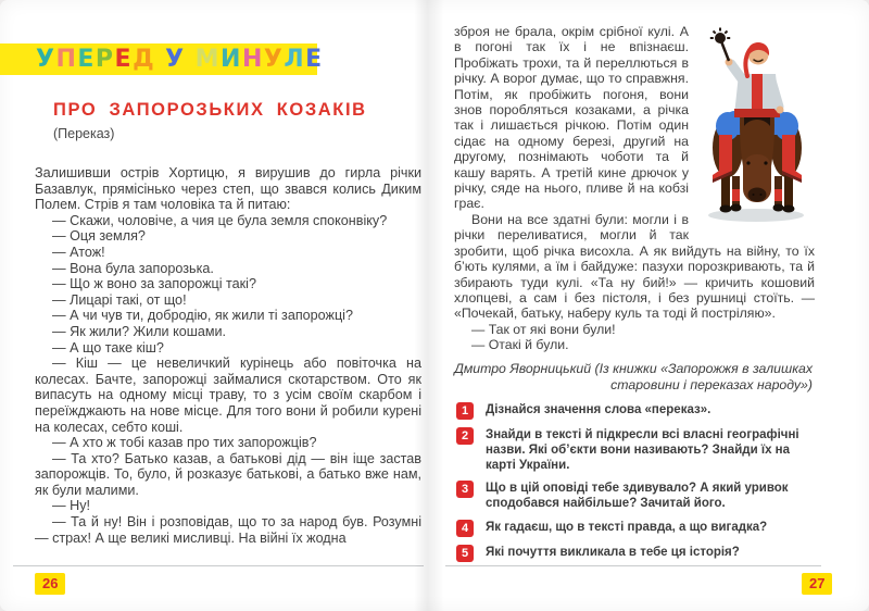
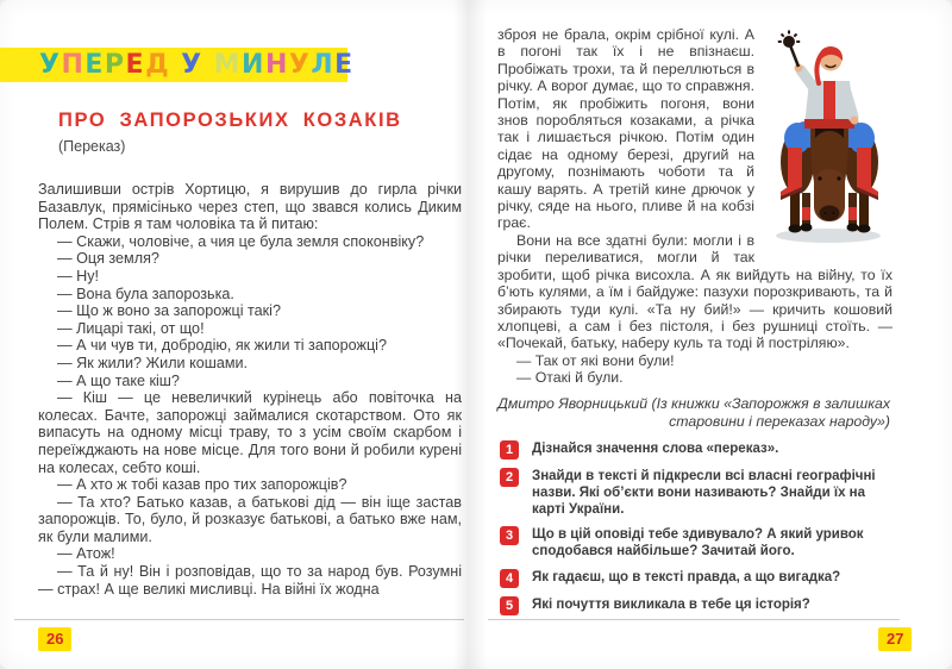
  УПЕРЕД У МИНУЛЕ
  ПРО ЗАПОРОЗЬКИХ КОЗАКІВ
  (Переказ)
  Залишивши острів Хортицю, я вирушив до гирла річк Базавлук, прямісінько через степ, що звався колись Дики Полем. Стрів я там чоловіка та й питаю:
  — Скажи, чоловіче, а чия це була земля споконвіку?
  — Оця земля?
- — Атож!
+ — Ну!
  — Вона була запорозька.
  — Що ж воно за запорожці такі?
  — Лицарі такі, от що!
  — А чи чув ти, добродію, як жили ті запорожці?
  — Як жили? Жили кошами.
  — А що таке кіш?
  — Кіш — це невеличкий курінець або повіточка н колесах. Бачте, запорожці займалися скотарством. Ото я випасуть на одному місці траву, то з усім своїм скарбом переїжджають на нове місце. Для того вони й робили куре на колесах, себто коші.
  — А хто ж тобі казав про тих запорожців?
  — Та хто? Батько казав, а батькові дід — він іще заста запорожців. То, було, й розказує батькові, а батько вже на як були малими.
- — Ну!
+ — Атож!
  — Та й ну! Він і розповідав, що то за народ був. Розум — страх! А ще великі мисливці. На війні їх жодна
  26
  зброя не брала, окрім срібної кулі. А в погоні так їх і не впізнаєш. Пробіжать трохи, та й переллються в річку. А ворог думає, що то справжня. Потім, як пробіжить погоня, вони знов поробляться козаками, а річка так і лишається річкою. Потім один сідає на одному березі, другий на другому, познімають чоботи та й кашу варять. А третій кине дрючок у річку, сяде на нього, пливе й на кобзі грає.
  Вони на все здатні були: могли і в річки переливатися, могли й так зробити, щоб річка висохла. А як вийдуть на війну, то їх б’ють кулями, а їм і байдуже: пазухи порозкривають, та й збирають туди кулі. «Та ну бий!» — кричить кошовий хлопцеві, а сам і без пістоля, і без рушниці стоїть. — «Почекай, батьку, наберу куль та тоді й постріляю».
  — Так от які вони були!
  — Отакі й були.
  Дмитро Яворницький (Із книжки «Запорожжя в залишках старовини і переказах народу»)
  1
  Дізнайся значення слова «переказ».
  2
  Знайди в тексті й підкресли всі власні географічні назви. Які об’єкти вони називають? Знайди їх на карті України.
  3
  Що в цій оповіді тебе здивувало? А який уривок сподобався найбільше? Зачитай його.
  4
  Як гадаєш, що в тексті правда, а що вигадка?
  5
  Які почуття викликала в тебе ця історія?
  27
